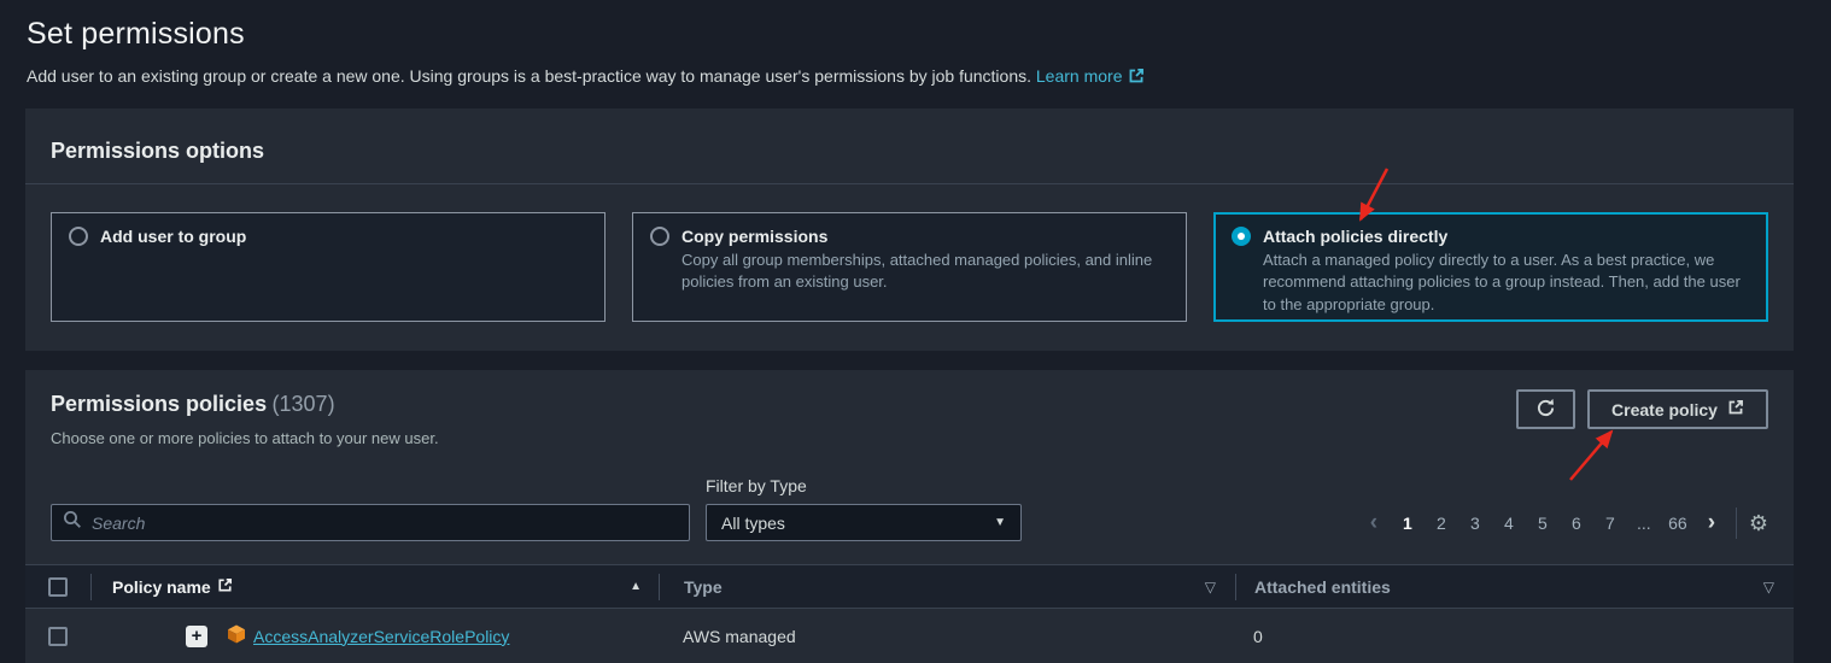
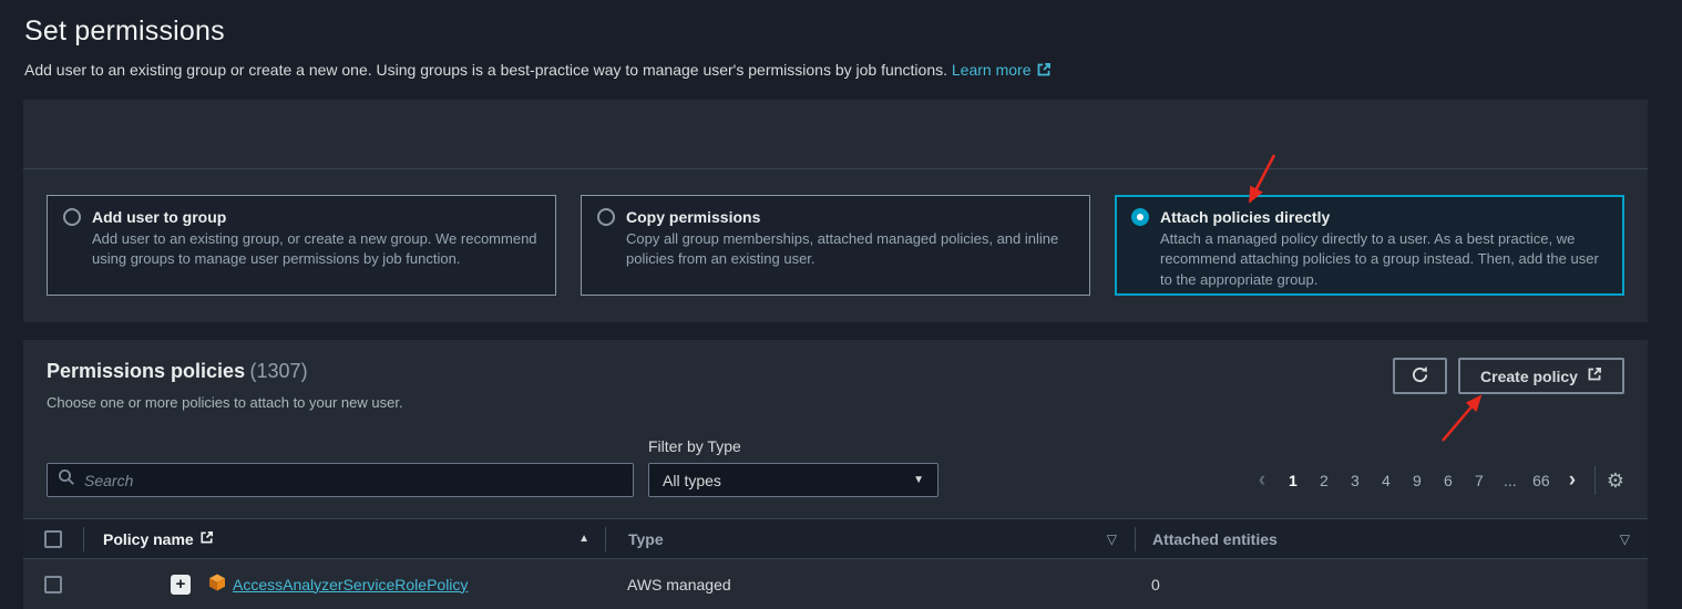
  Set permissions
  Add user to an existing group or create a new one. Using groups is a best-practice way to manage user's permissions by job functions. Learn more
- Permissions options
  Add user to group
+ Add user to an existing group, or create a new group. We recommend using groups to manage user permissions by job function.
  Copy permissions
  Copy all group memberships, attached managed policies, and inline policies from an existing user.
  Attach policies directly
  Attach a managed policy directly to a user. As a best practice, we recommend attaching policies to a group instead. Then, add the user to the appropriate group.
  Permissions policies (1307)
  Choose one or more policies to attach to your new user.
  Create policy
  Filter by Type
  Search
  All types
  ▼
  ‹
  1
  2
  3
  4
- 5
+ 9
  6
  7
  ...
  66
  ›
  ⚙
  Policy name
  ▲
  Type
  ▽
  Attached entities
  ▽
  +
  AccessAnalyzerServiceRolePolicy
  AWS managed
  0
